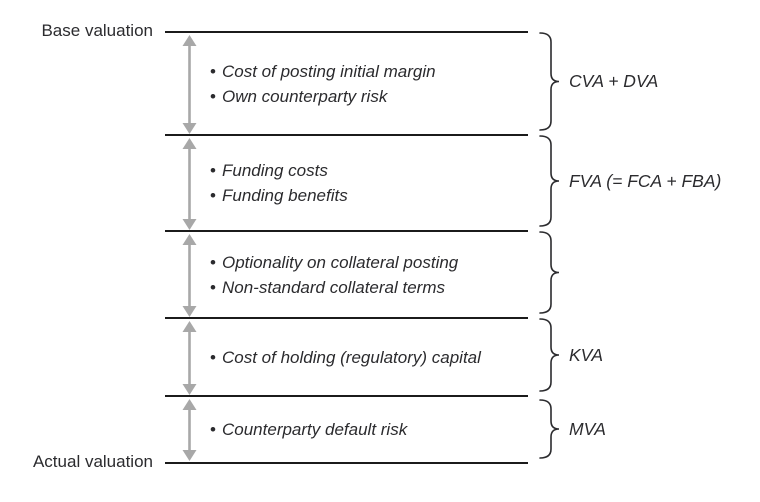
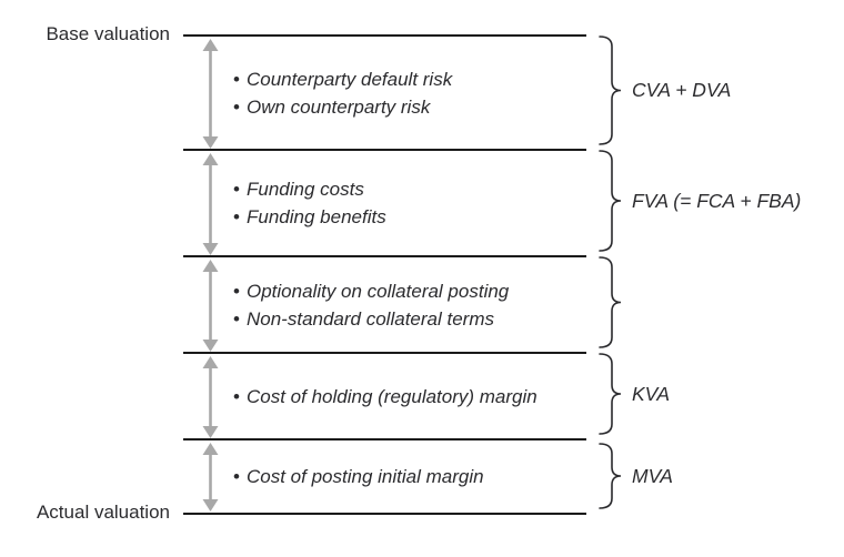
  Base valuation
  Actual valuation
  •
- Cost of posting initial margin
+ Counterparty default risk
  •
  Own counterparty risk
  •
  Funding costs
  •
  Funding benefits
  •
  Optionality on collateral posting
  •
  Non-standard collateral terms
  •
- Cost of holding (regulatory) capital
+ Cost of holding (regulatory) margin
  •
- Counterparty default risk
+ Cost of posting initial margin
  CVA + DVA
  FVA (= FCA + FBA)
  KVA
  MVA
